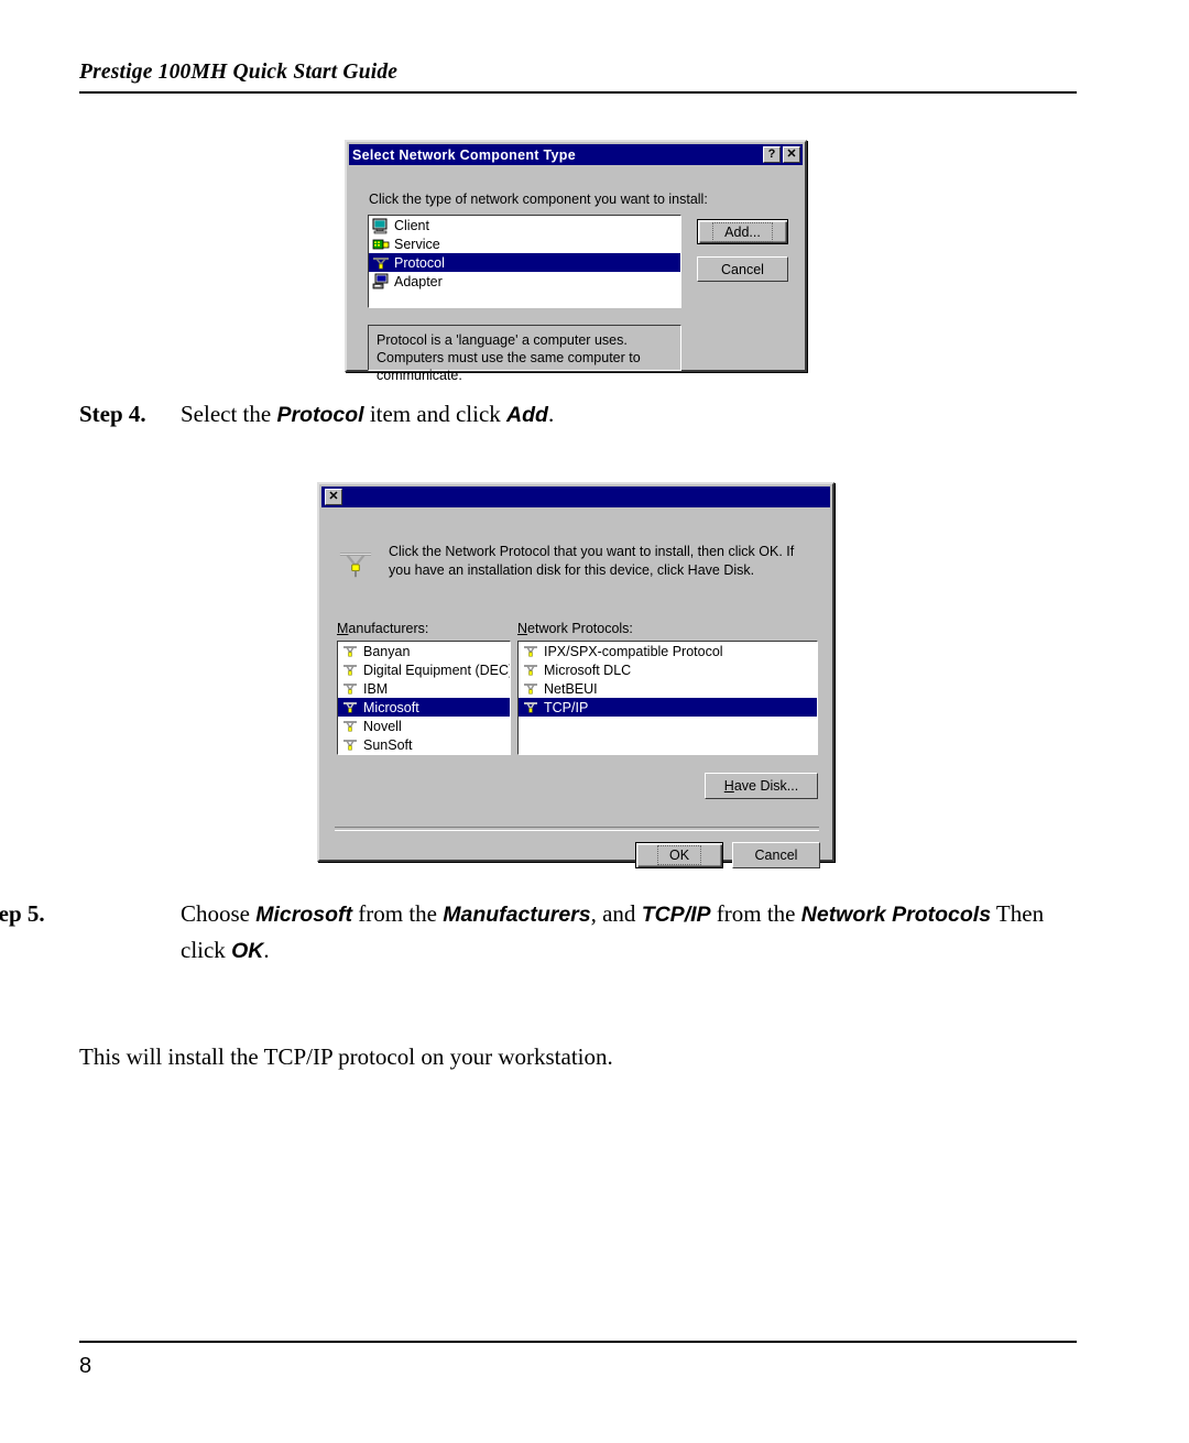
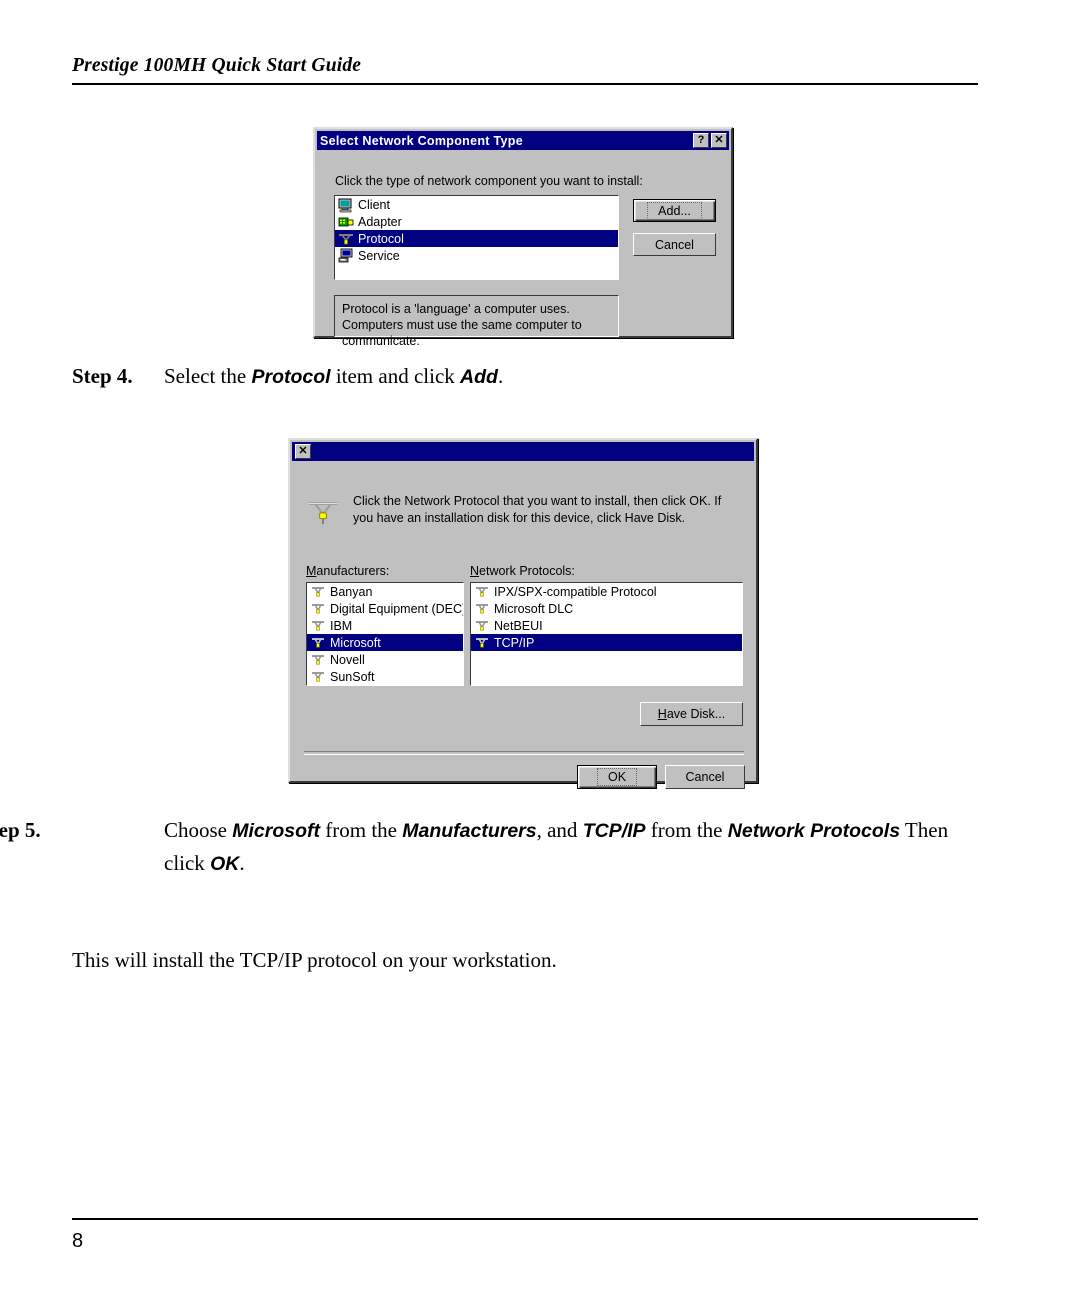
  Prestige 100MH Quick Start Guide
  Select Network Component Type
  ?
  ✕
  Click the type of network component you want to install:
  Client
- Service
+ Adapter
  Protocol
- Adapter
+ Service
  Protocol is a 'language' a computer uses. Computers must use the same computer to communicate.
  Add...
  Cancel
  Step 4. Select the Protocol item and click Add.
  ✕
  Click the Network Protocol that you want to install, then click OK. If you have an installation disk for this device, click Have Disk.
  Manufacturers:
  Network Protocols:
  Banyan
  Digital Equipment (DEC
  IBM
  Microsoft
  Novell
  SunSoft
  IPX/SPX-compatible Protocol
  Microsoft DLC
  NetBEUI
  TCP/IP
  Have Disk...
  OK
  Cancel
  ep 5. Choose Microsoft from the Manufacturers, and TCP/IP from the Network Protocols Then click OK.
  This will install the TCP/IP protocol on your workstation.
  8
